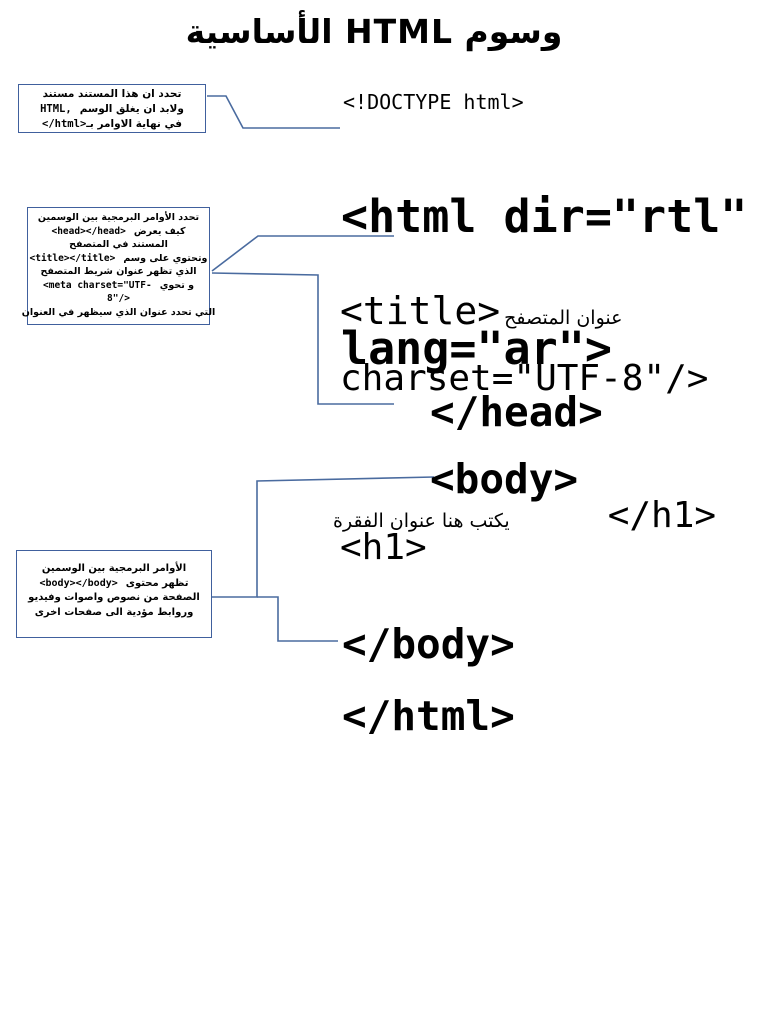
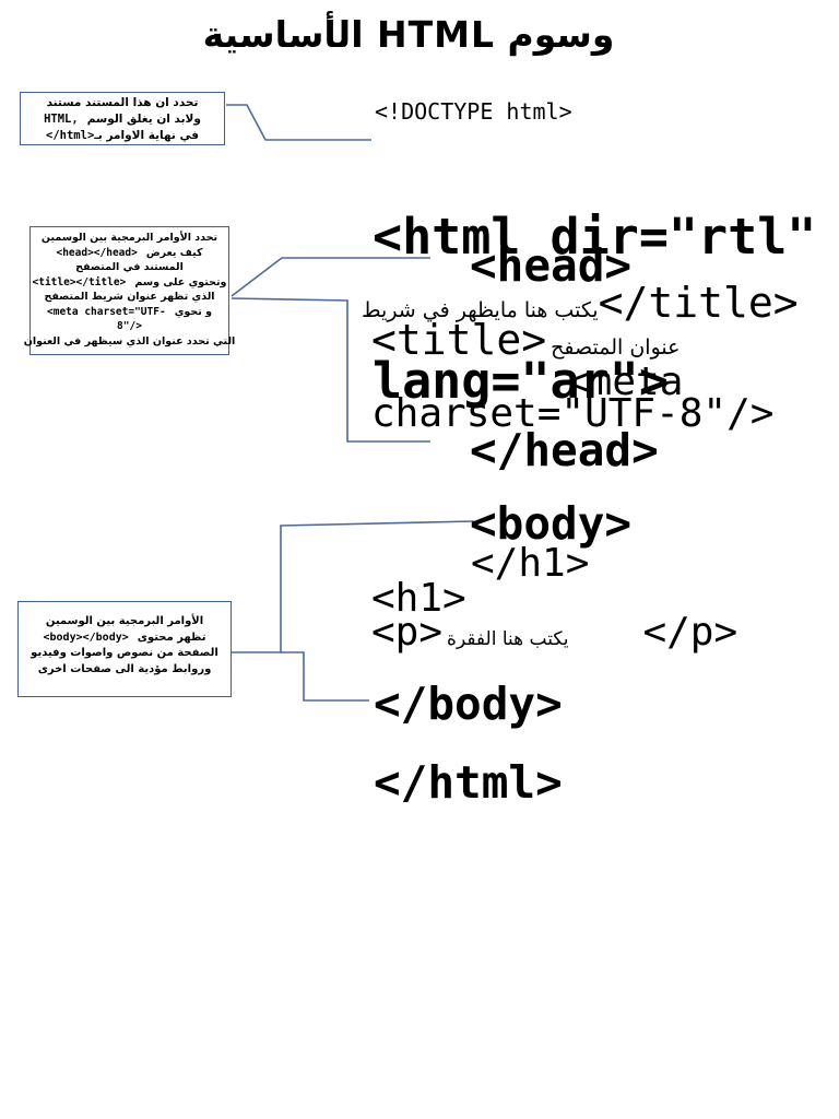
  وسوم HTML الأساسية
  تحدد ان هذا المستند مستند
  HTML,
  ولابد ان يغلق الوسم
  </html>
  في نهاية الاوامر بـ
  تحدد الأوامر البرمجية بين الوسمين
  <head></head>
  كيف يعرض
  المستند في المتصفح
  <title></title>
  وتحتوي على وسم
  الذي تظهر عنوان شريط المتصفح
  <meta charset="UTF-
  و تحوي
  8"/>
  التي تحدد عنوان الذي سيظهر في العنوان
  الأوامر البرمجية بين الوسمين
  <body></body>
  تظهر محتوى
  الصفحة من نصوص واصوات وفيديو
  وروابط مؤدية الى صفحات اخرى
  <!DOCTYPE html>
  <html dir="rtl"
  lang="ar">
+ <head>
+ يكتب هنا مايظهر في شريط
+ </title>
  <title>
  عنوان المتصفح
+ <meta
  charset="UTF-8"/>
  </head>
  <body>
- يكتب هنا عنوان الفقرة
  </h1>
  <h1>
+ <p>
+ يكتب هنا الفقرة
+ </p>
  </body>
  </html>
